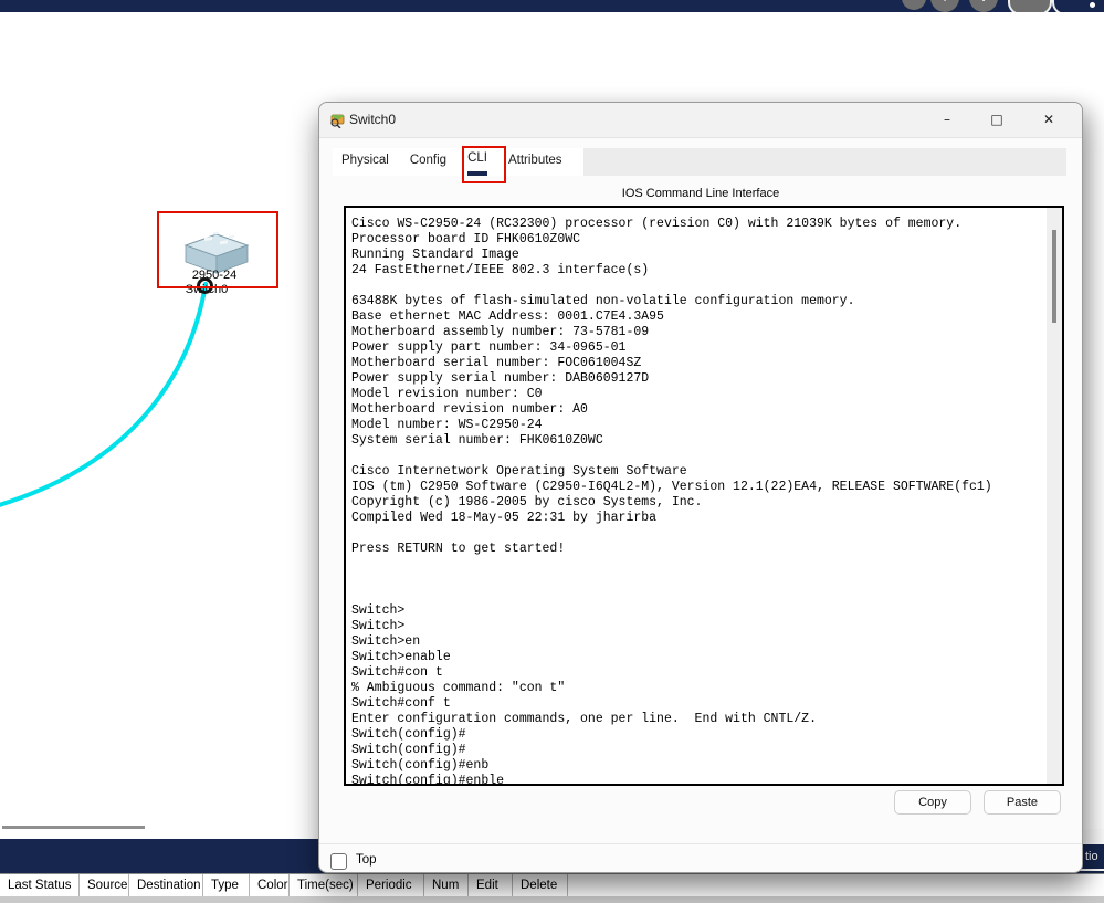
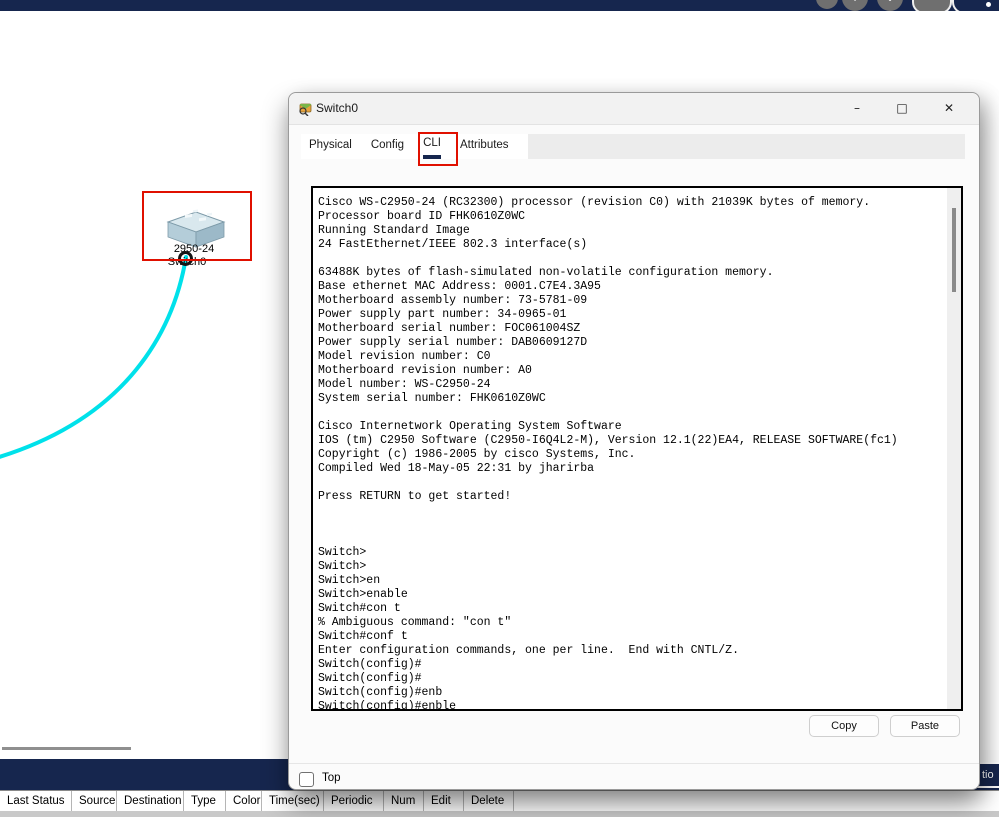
  2950-24
  Switch0
  Last Status
  Source
  Destination
  Type
  Color
  Time(sec)
  Periodic
  Num
  Edit
  Delete
  tio
  Switch0
  –
  □
  ✕
  Physical
  Config
  CLI
  Attributes
- IOS Command Line Interface
  Cisco WS-C2950-24 (RC32300) processor (revision C0) with 21039K bytes of memory.
  Processor board ID FHK0610Z0WC
  Running Standard Image
  24 FastEthernet/IEEE 802.3 interface(s)
  63488K bytes of flash-simulated non-volatile configuration memory.
  Base ethernet MAC Address: 0001.C7E4.3A95
  Motherboard assembly number: 73-5781-09
  Power supply part number: 34-0965-01
  Motherboard serial number: FOC061004SZ
  Power supply serial number: DAB0609127D
  Model revision number: C0
  Motherboard revision number: A0
  Model number: WS-C2950-24
  System serial number: FHK0610Z0WC
  Cisco Internetwork Operating System Software
  IOS (tm) C2950 Software (C2950-I6Q4L2-M), Version 12.1(22)EA4, RELEASE SOFTWARE(fc1)
  Copyright (c) 1986-2005 by cisco Systems, Inc.
  Compiled Wed 18-May-05 22:31 by jharirba
  Press RETURN to get started!
  Switch>
  Switch>
  Switch>en
  Switch>enable
  Switch#con t
  % Ambiguous command: "con t"
  Switch#conf t
  Enter configuration commands, one per line. End with CNTL/Z.
  Switch(config)#
  Switch(config)#
  Switch(config)#enb
  Switch(config)#enble
  Copy
  Paste
  Top
